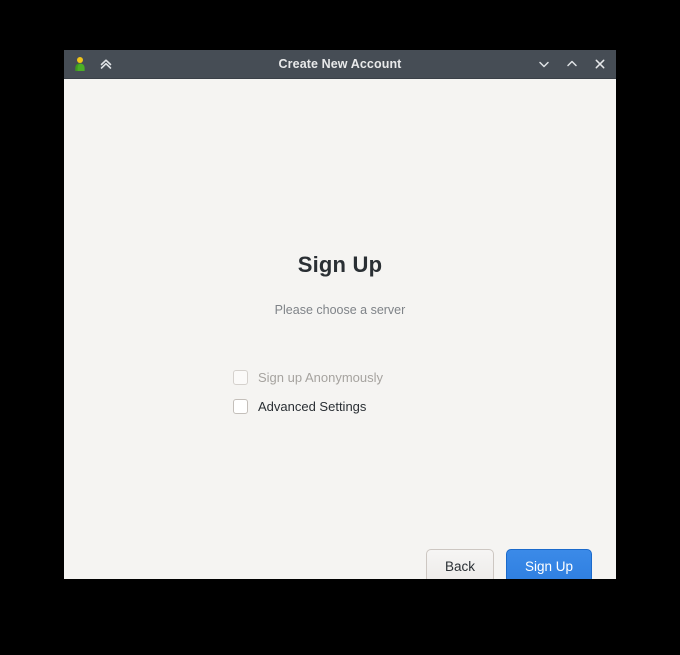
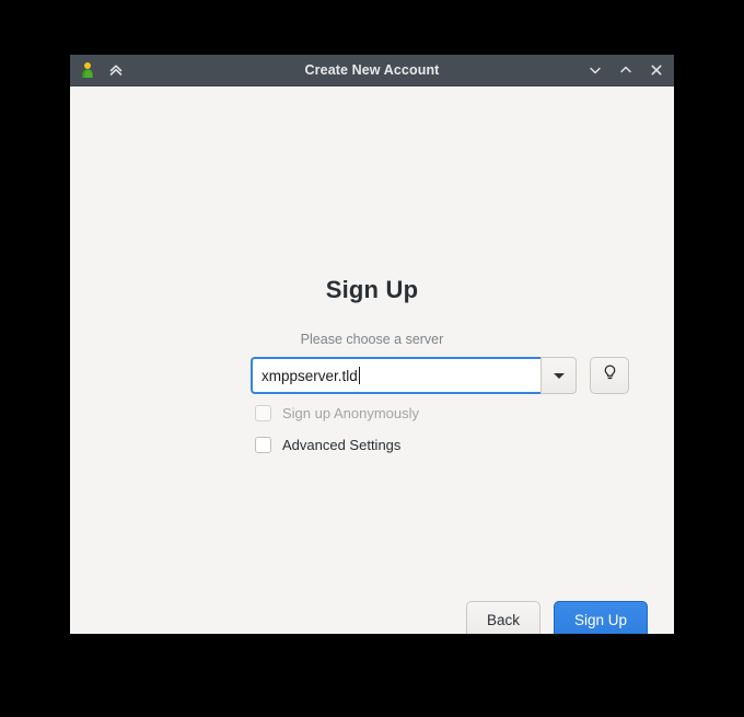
  Create New Account
  Sign Up
  Please choose a server
+ xmppserver.tld
  Sign up Anonymously
  Advanced Settings
  Back
  Sign Up
